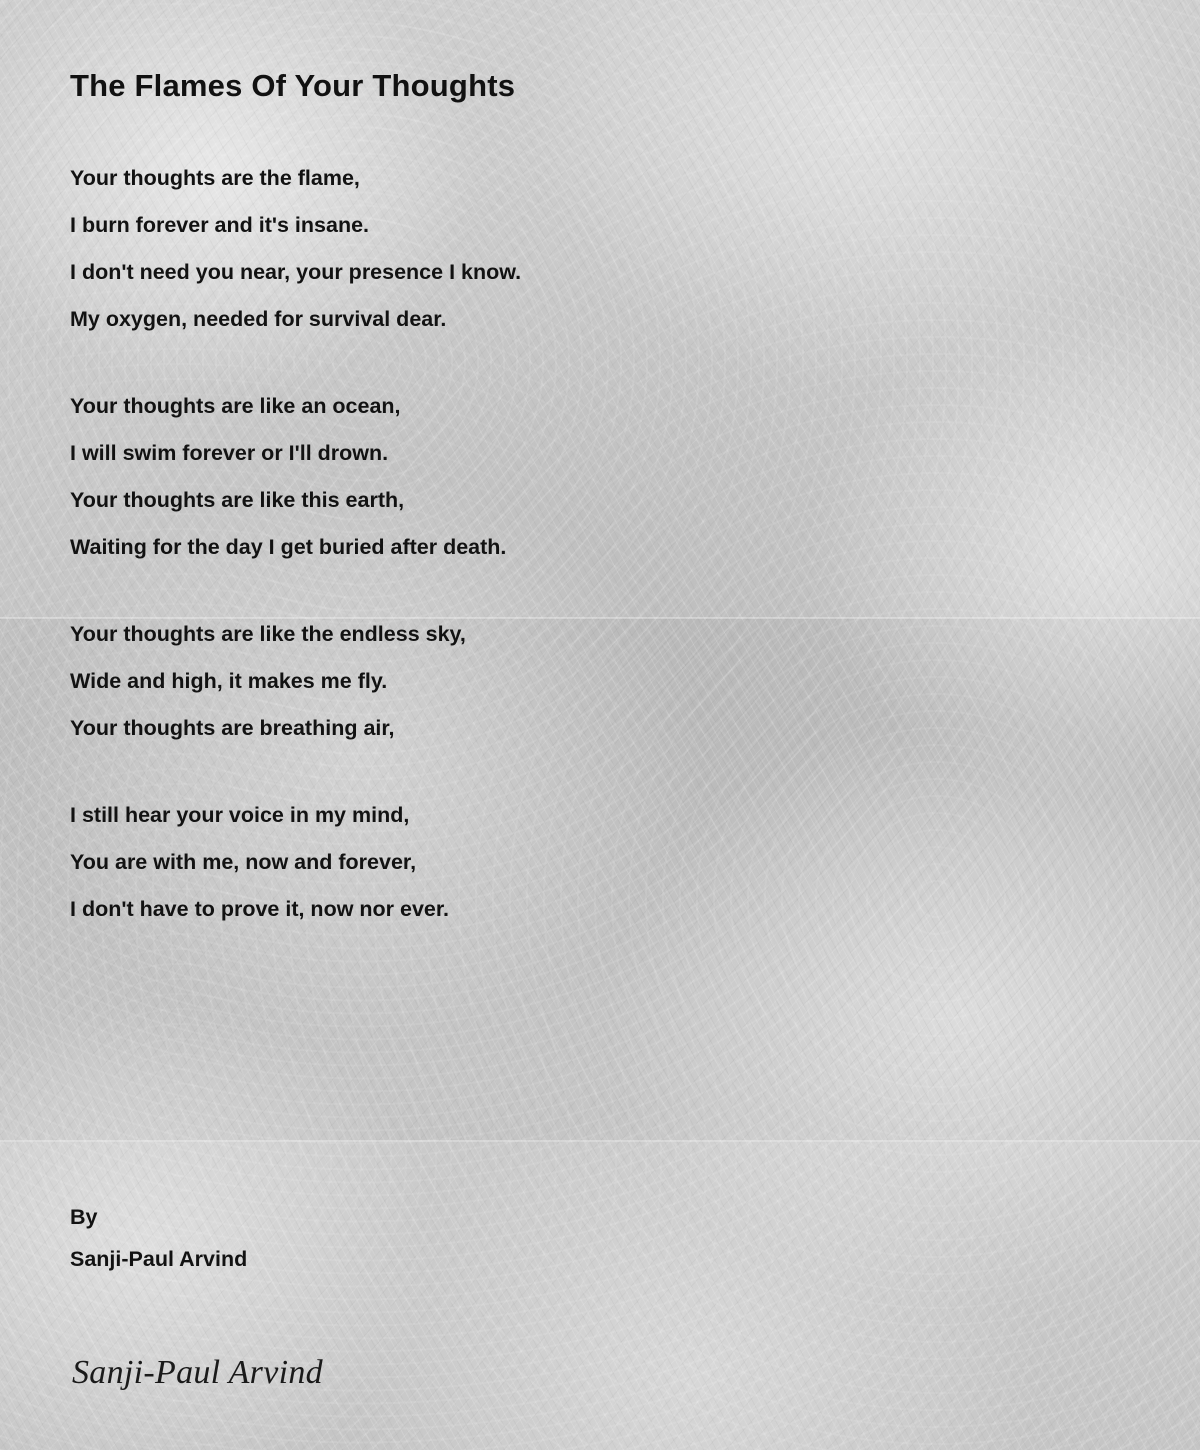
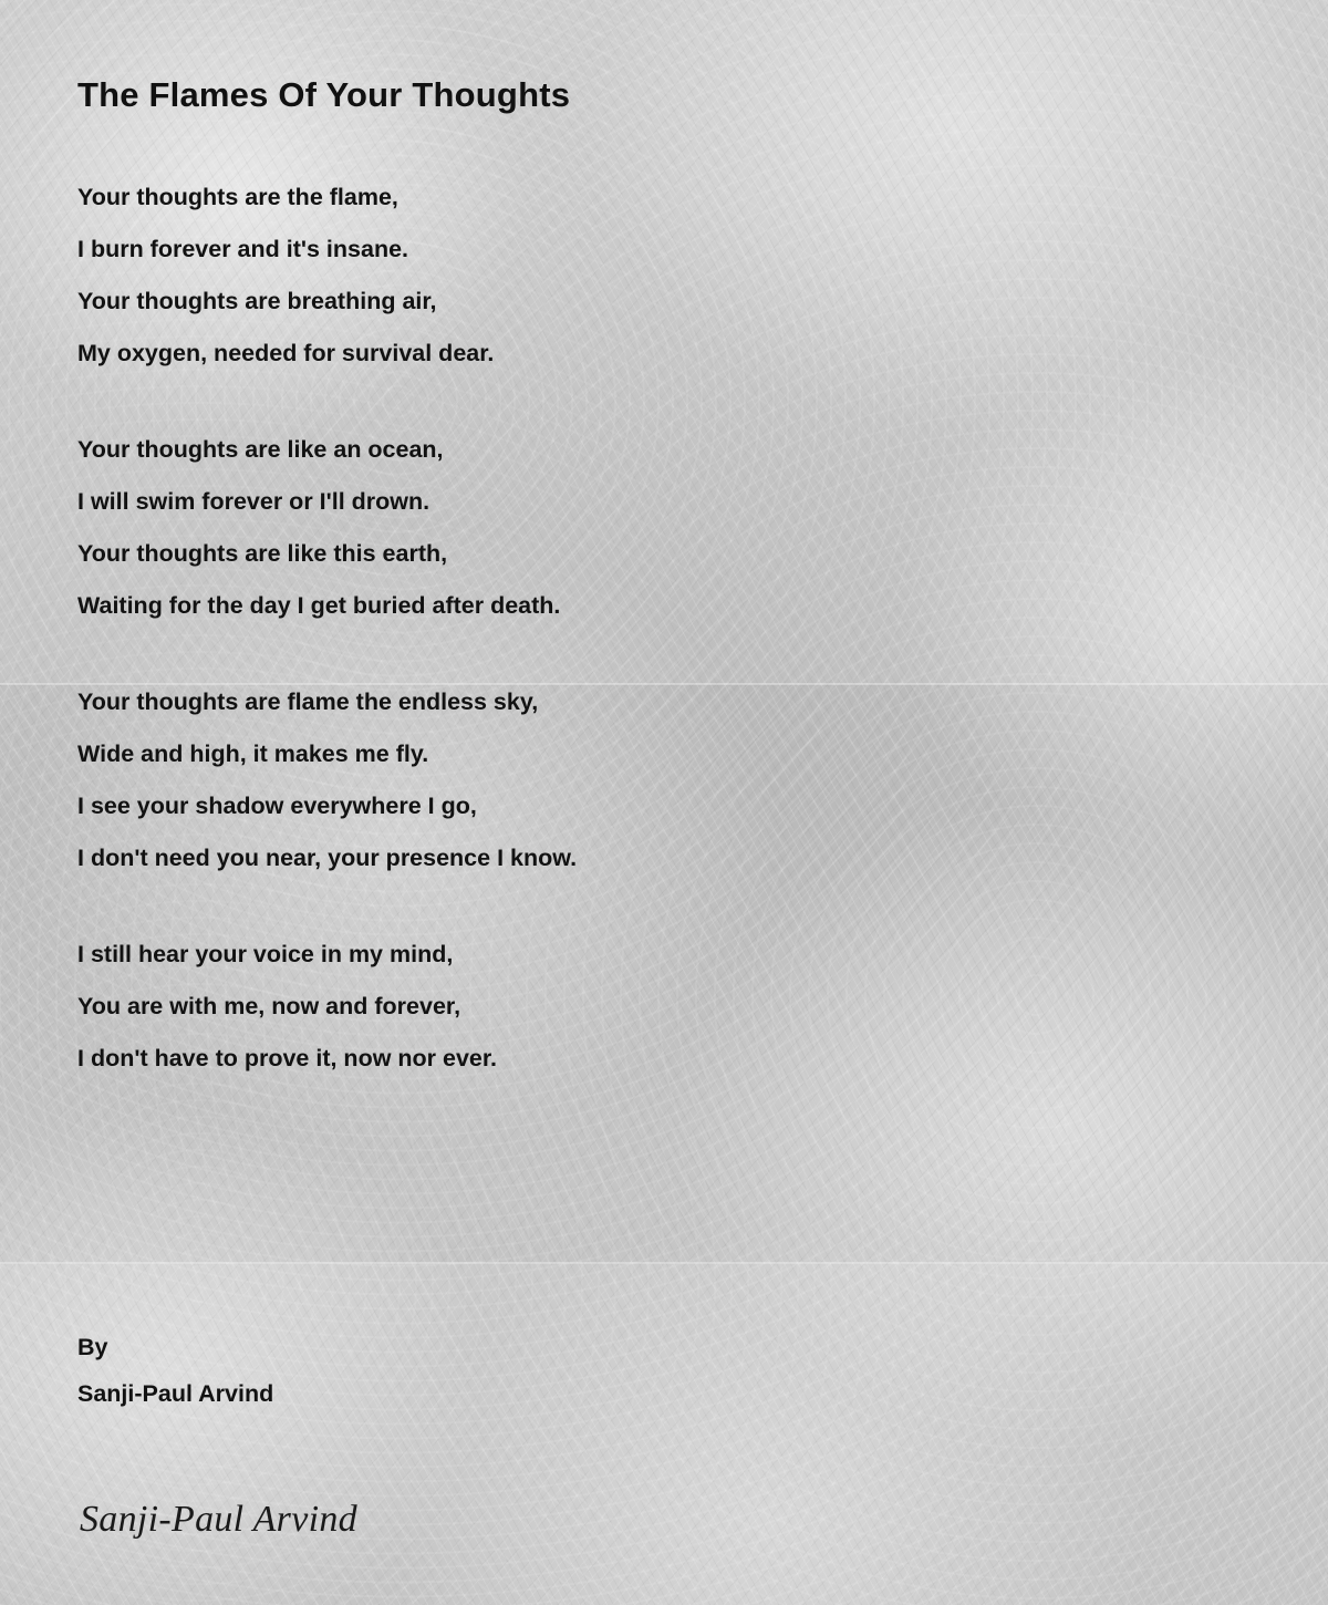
  The Flames Of Your Thoughts
  Your thoughts are the flame,
  I burn forever and it's insane.
- I don't need you near, your presence I know.
+ Your thoughts are breathing air,
  My oxygen, needed for survival dear.
  Your thoughts are like an ocean,
  I will swim forever or I'll drown.
  Your thoughts are like this earth,
  Waiting for the day I get buried after death.
- Your thoughts are like the endless sky,
+ Your thoughts are flame the endless sky,
  Wide and high, it makes me fly.
+ I see your shadow everywhere I go,
- Your thoughts are breathing air,
+ I don't need you near, your presence I know.
  I still hear your voice in my mind,
  You are with me, now and forever,
  I don't have to prove it, now nor ever.
  By
  Sanji-Paul Arvind
  Sanji-Paul Arvind
